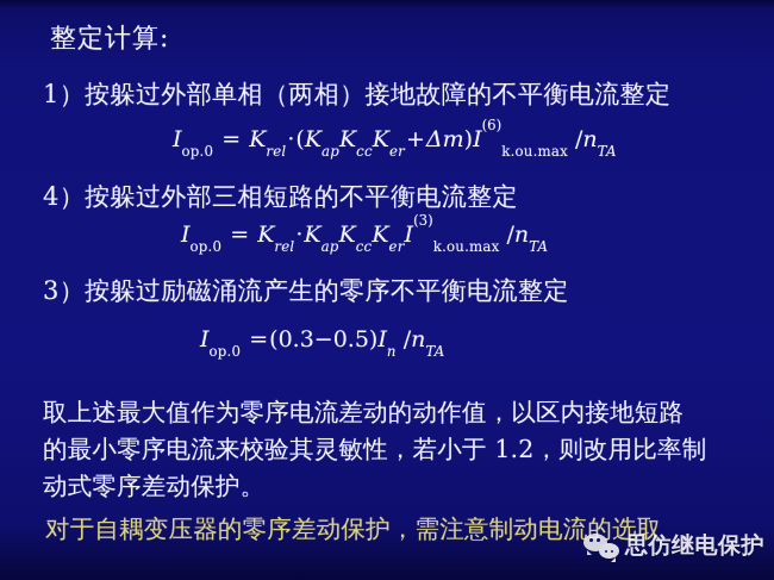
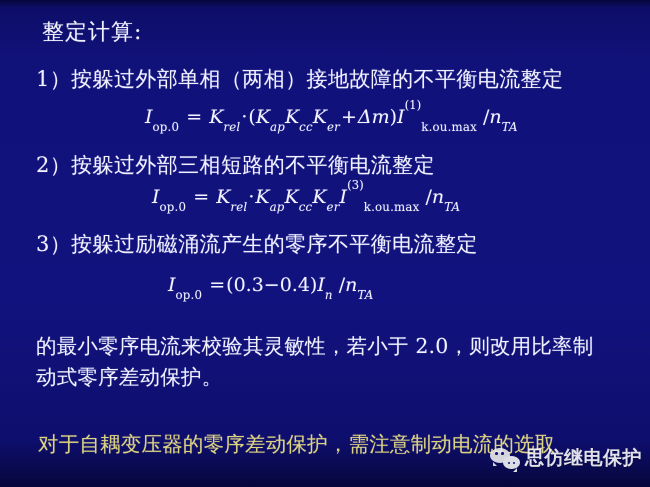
  整定计算:
  1）按躲过外部单相（两相）接地故障的不平衡电流整定
- Iop.0 = Krel·(KapKccKer+Δm)I(6)k.ou.max /nTA
+ Iop.0 = Krel·(KapKccKer+Δm)I(1)k.ou.max /nTA
- 4）按躲过外部三相短路的不平衡电流整定
+ 2）按躲过外部三相短路的不平衡电流整定
  Iop.0 = Krel·KapKccKerI(3)k.ou.max /nTA
  3）按躲过励磁涌流产生的零序不平衡电流整定
- Iop.0 =(0.3−0.5)In /nTA
+ Iop.0 =(0.3−0.4)In /nTA
- 取上述最大值作为零序电流差动的动作值，以区内接地短路
- 的最小零序电流来校验其灵敏性，若小于 1.2，则改用比率制
+ 的最小零序电流来校验其灵敏性，若小于 2.0，则改用比率制
  动式零序差动保护。
  对于自耦变压器的零序差动保护，需注意制动电流的选取
  思仿继电保护
